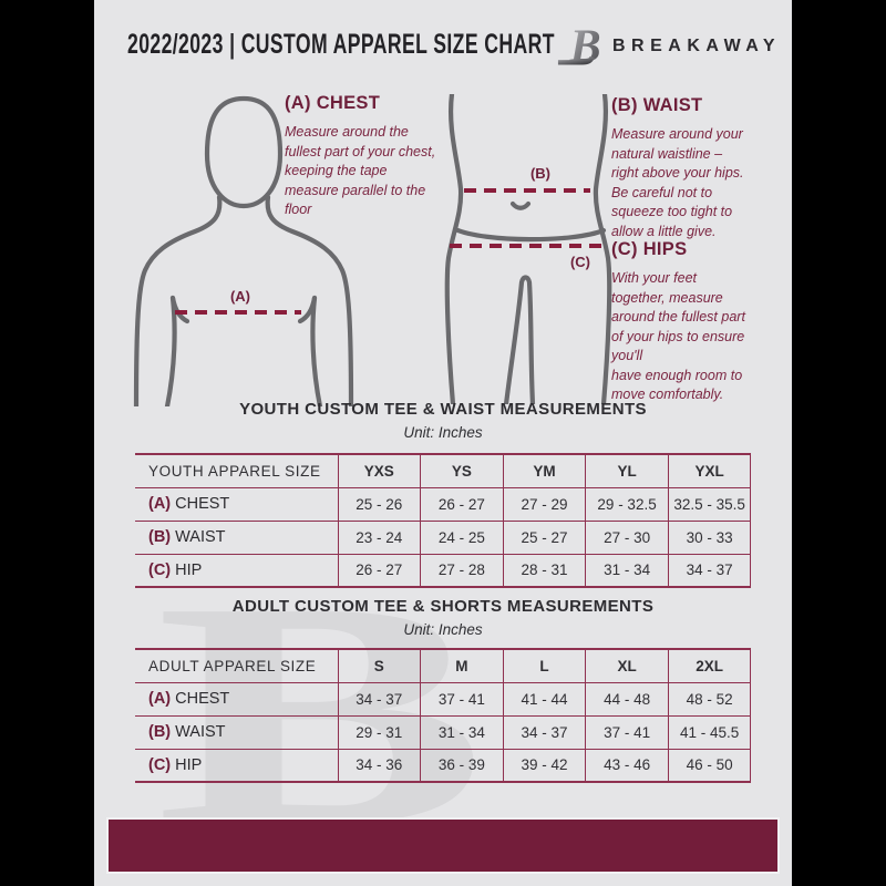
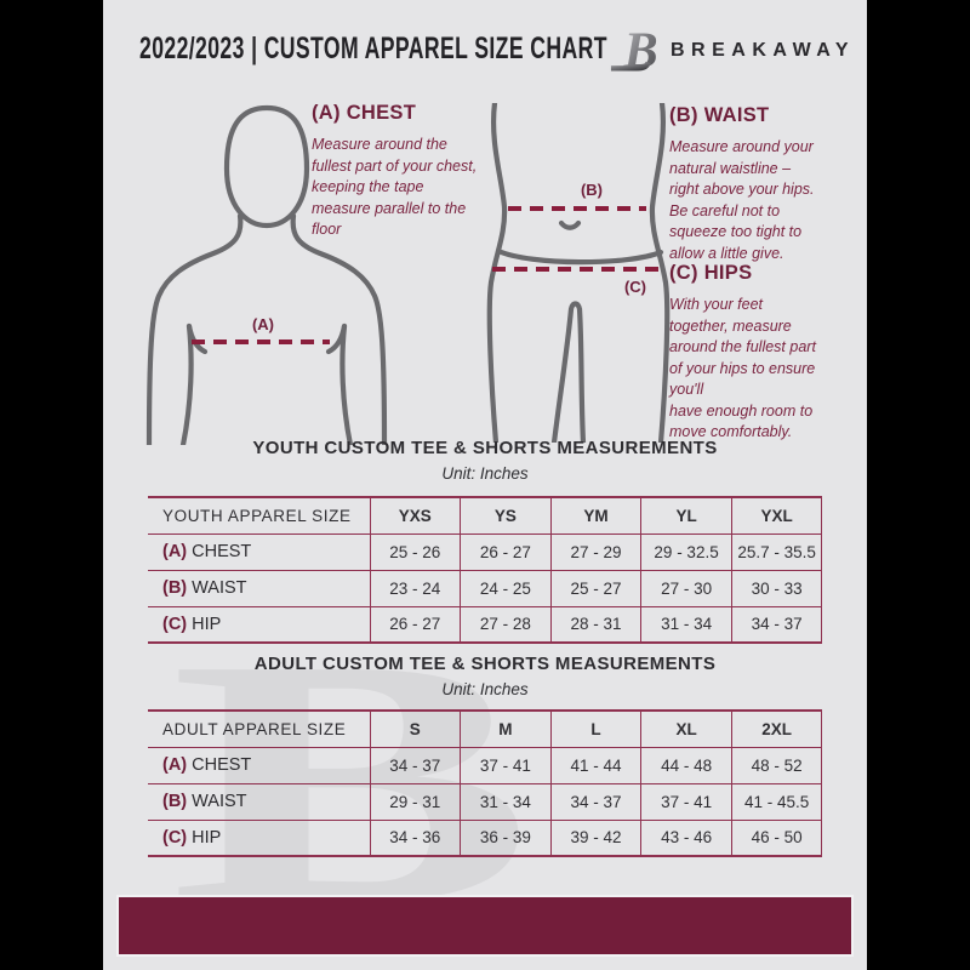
  B
  2022/2023 | CUSTOM APPAREL SIZE CHART
  B
  BREAKAWAY
  (A)
  (A) CHEST
  Measure around the fullest part of your chest, keeping the tape measure parallel to the floor
  (B)
  (C)
  (B) WAIST
  Measure around your natural waistline – right above your hips. Be careful not to squeeze too tight to allow a little give.
  (C) HIPS
  With your feet together, measure around the fullest part of your hips to ensure you'll
  have enough room to move comfortably.
- YOUTH CUSTOM TEE & WAIST MEASUREMENTS
+ YOUTH CUSTOM TEE & SHORTS MEASUREMENTS
  Unit: Inches
  YOUTH APPAREL SIZE	YXS	YS	YM	YL	YXL
- (A) CHEST	25 - 26	26 - 27	27 - 29	29 - 32.5	32.5 - 35.5
+ (A) CHEST	25 - 26	26 - 27	27 - 29	29 - 32.5	25.7 - 35.5
  (B) WAIST	23 - 24	24 - 25	25 - 27	27 - 30	30 - 33
  (C) HIP	26 - 27	27 - 28	28 - 31	31 - 34	34 - 37
  ADULT CUSTOM TEE & SHORTS MEASUREMENTS
  Unit: Inches
  ADULT APPAREL SIZE	S	M	L	XL	2XL
  (A) CHEST	34 - 37	37 - 41	41 - 44	44 - 48	48 - 52
  (B) WAIST	29 - 31	31 - 34	34 - 37	37 - 41	41 - 45.5
  (C) HIP	34 - 36	36 - 39	39 - 42	43 - 46	46 - 50
